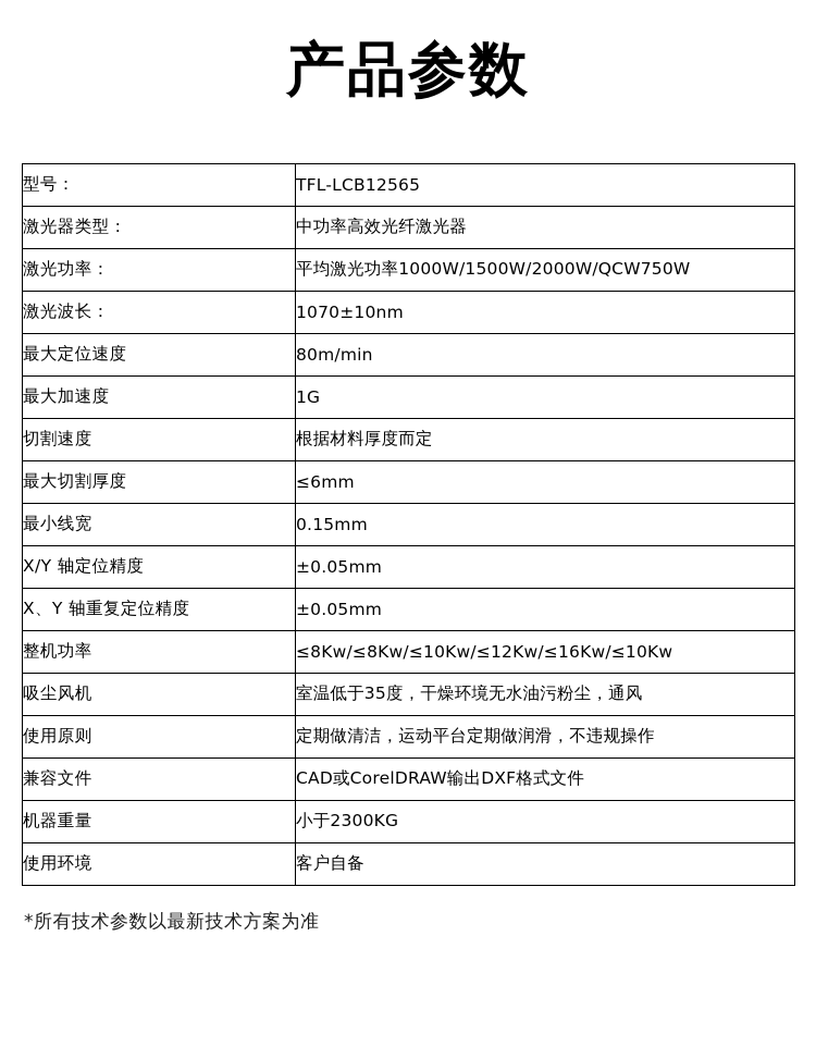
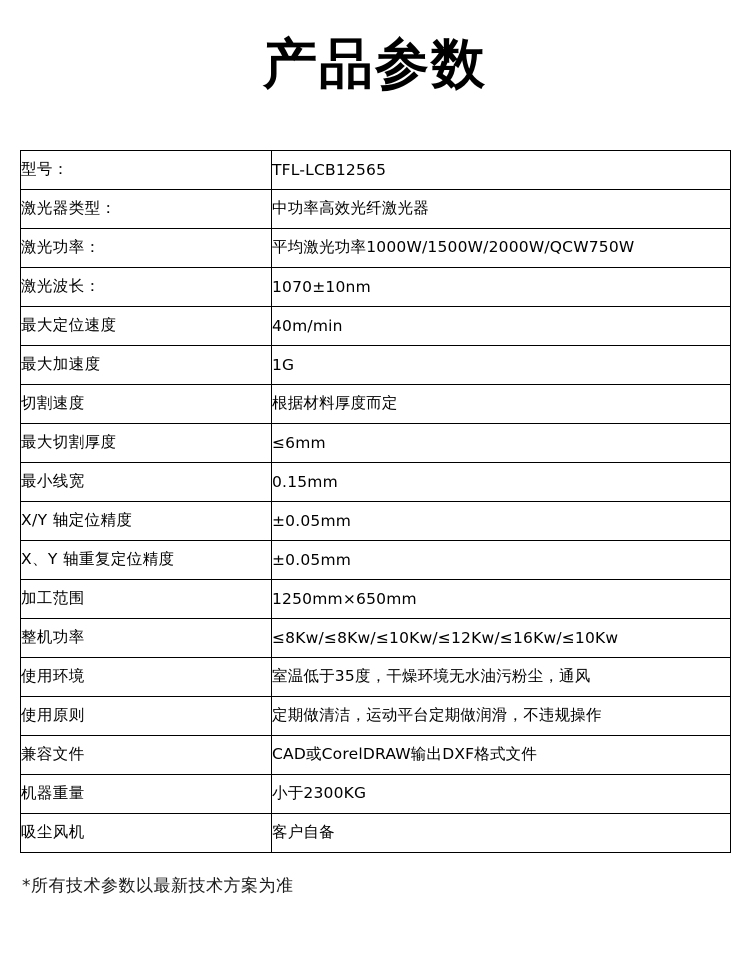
  产品参数
  型号：	TFL-LCB12565
  激光器类型：	中功率高效光纤激光器
  激光功率：	平均激光功率1000W/1500W/2000W/QCW750W
  激光波长：	1070±10nm
- 最大定位速度	80m/min
+ 最大定位速度	40m/min
  最大加速度	1G
  切割速度	根据材料厚度而定
  最大切割厚度	≤6mm
  最小线宽	0.15mm
  X/Y 轴定位精度	±0.05mm
  X、Y 轴重复定位精度	±0.05mm
+ 加工范围	1250mm×650mm
  整机功率	≤8Kw/≤8Kw/≤10Kw/≤12Kw/≤16Kw/≤10Kw
- 吸尘风机	室温低于35度，干燥环境无水油污粉尘，通风
+ 使用环境	室温低于35度，干燥环境无水油污粉尘，通风
  使用原则	定期做清洁，运动平台定期做润滑，不违规操作
  兼容文件	CAD或CorelDRAW输出DXF格式文件
  机器重量	小于2300KG
- 使用环境	客户自备
+ 吸尘风机	客户自备
  *所有技术参数以最新技术方案为准
